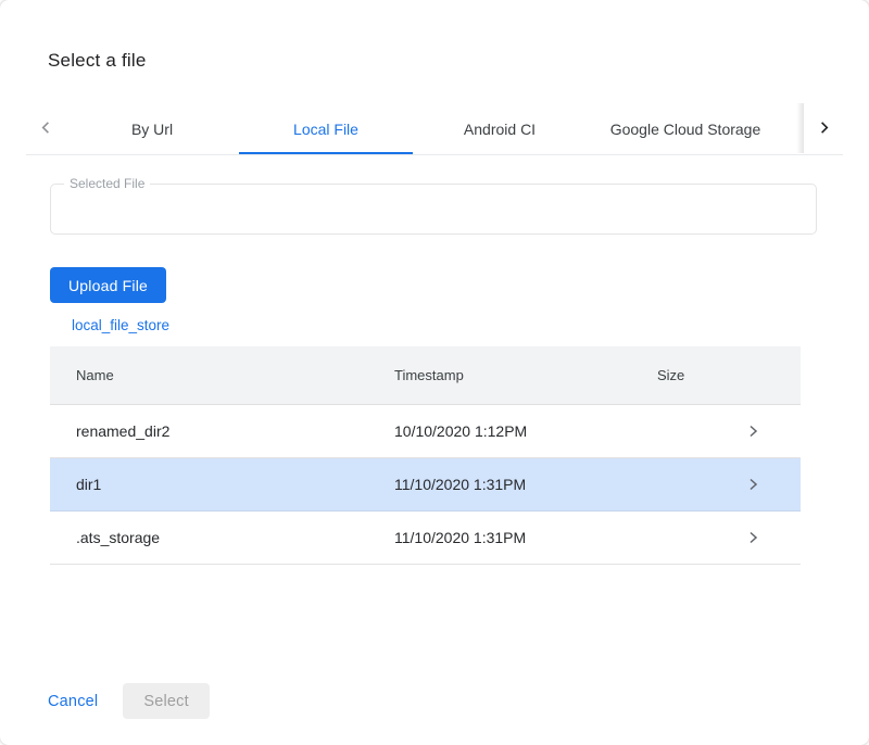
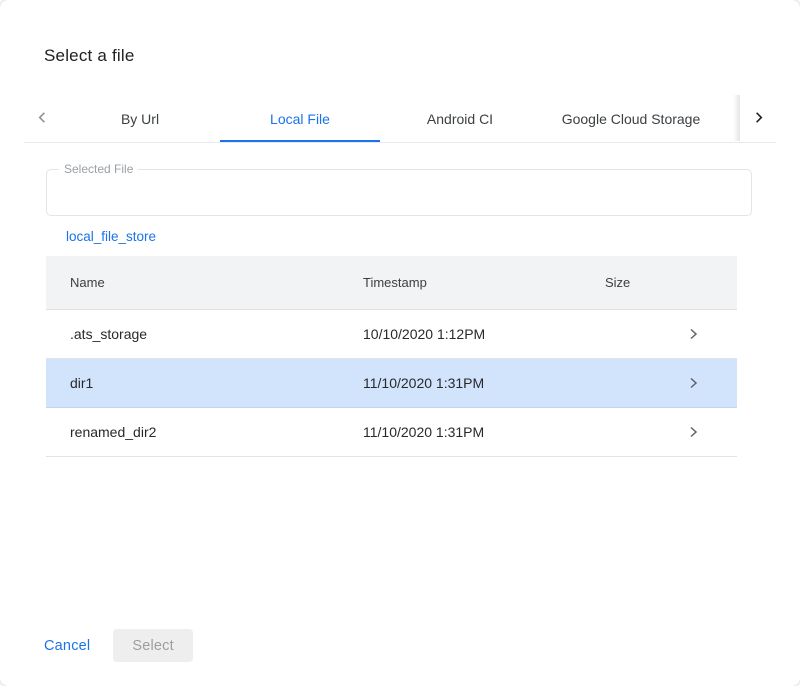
  Select a file
  By Url
  Local File
  Android CI
  Google Cloud Storage
  Selected File
- Upload File
  local_file_store
  Name
  Timestamp
  Size
- renamed_dir2
+ .ats_storage
  10/10/2020 1:12PM
  dir1
  11/10/2020 1:31PM
- .ats_storage
+ renamed_dir2
  11/10/2020 1:31PM
  Cancel
  Select
